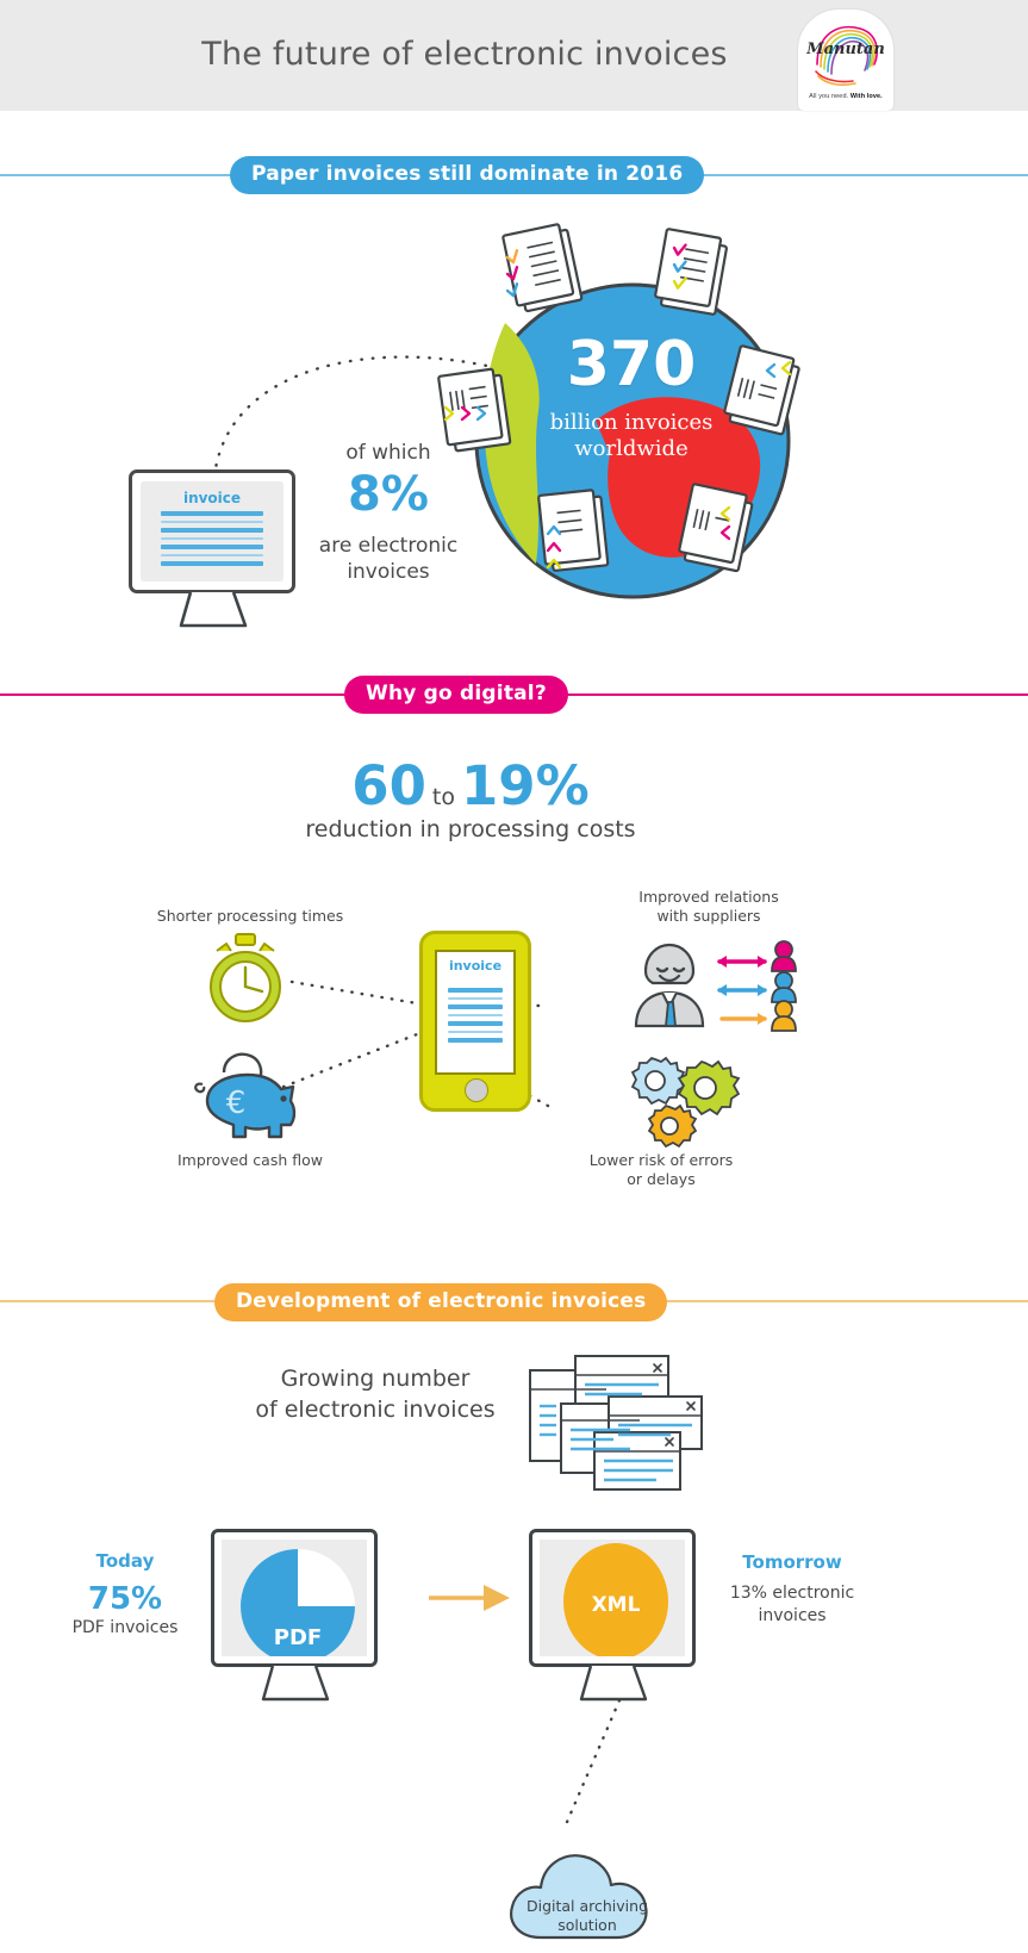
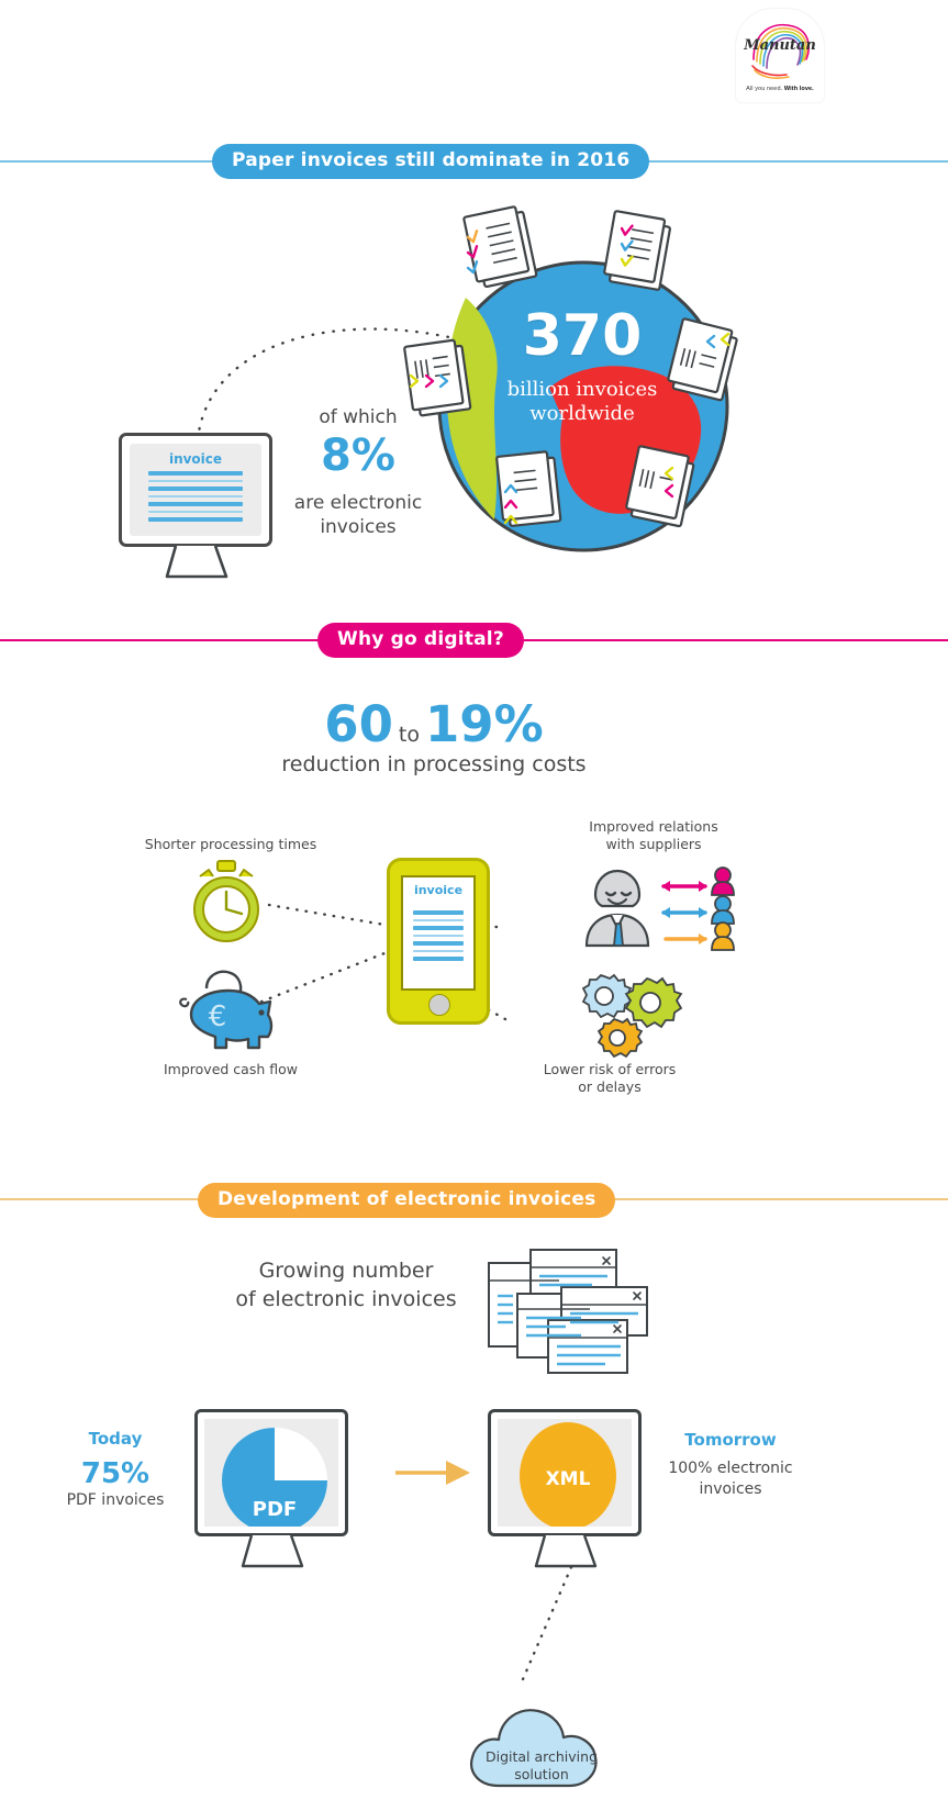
- The future of electronic invoices
  Manutan
  Paper invoices still dominate in 2016
  370
  billion invoices
  worldwide
  invoice
  of which
  8%
  are electronic
  invoices
  Why go digital?
  60 to 19%
  reduction in processing costs
  invoice
  Shorter processing times
  €
  Improved cash flow
  Improved relations
  with suppliers
  Lower risk of errors
  or delays
  Development of electronic invoices
  Growing number
  of electronic invoices
  PDF
  Today
  75%
  PDF invoices
  XML
  Tomorrow
- 13% electronic
+ 100% electronic
  invoices
  Digital archiving
  solution
